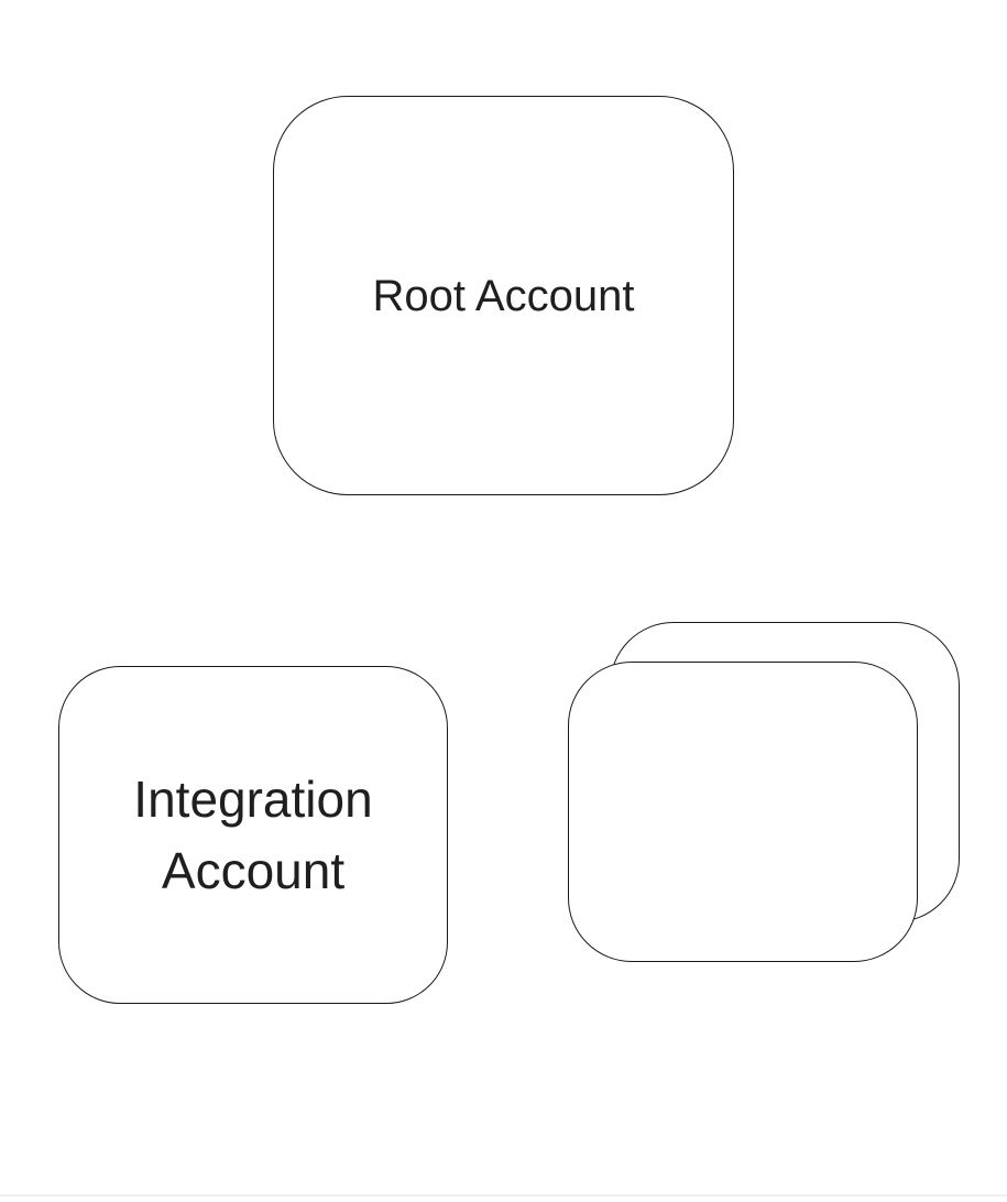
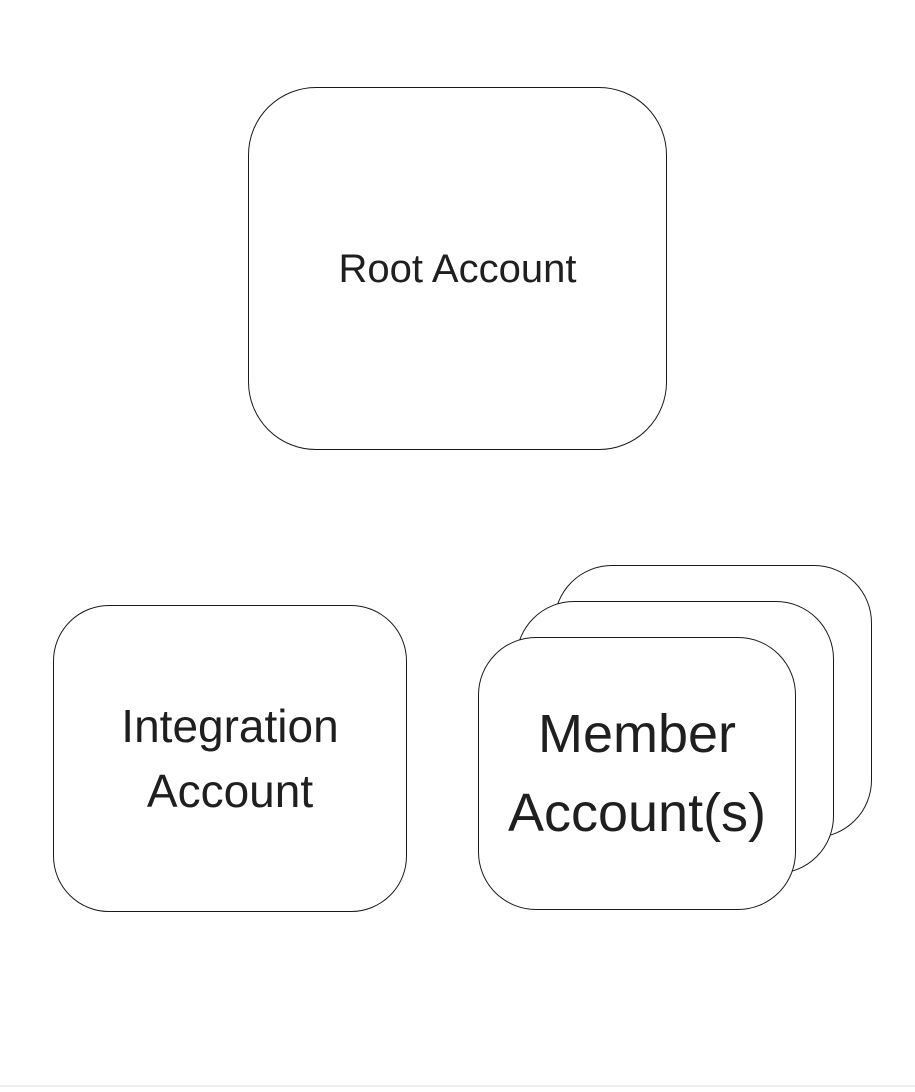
  Root Account
  Integration
  Account
+ Member
+ Account(s)
